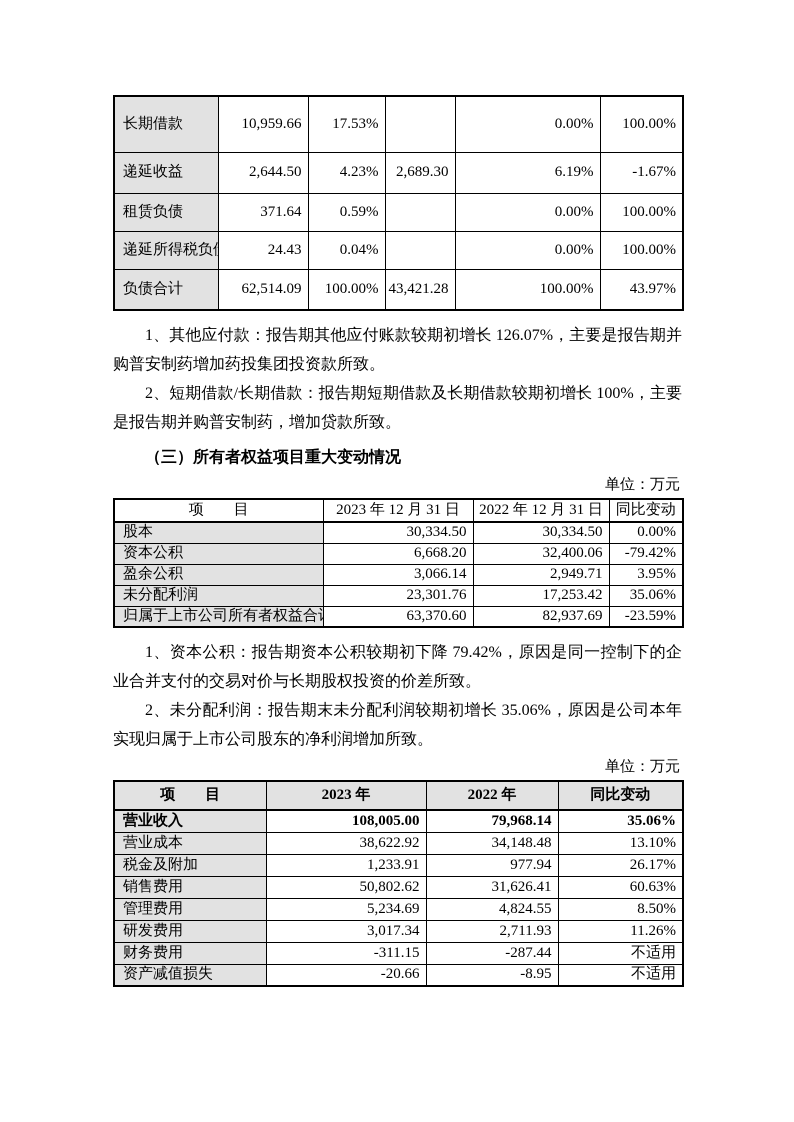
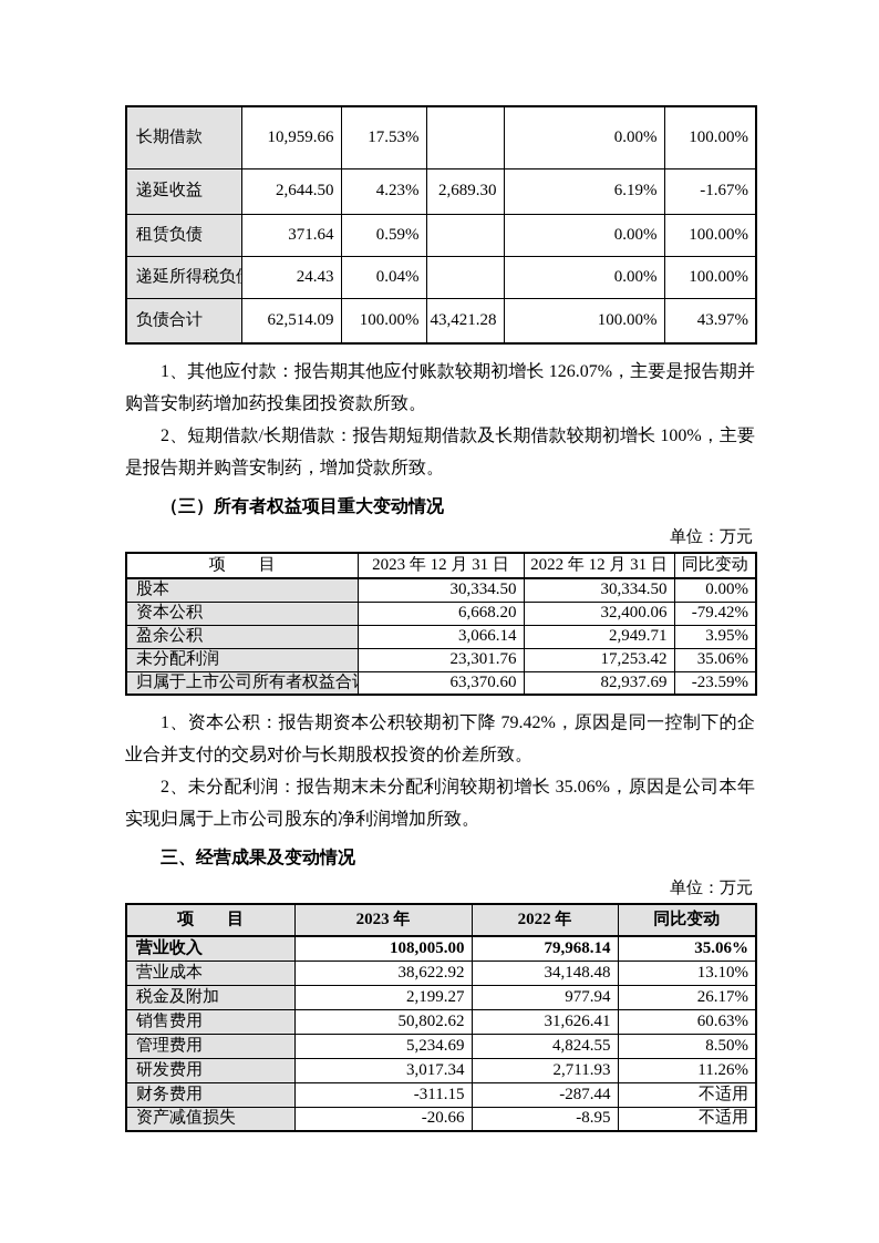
  长期借款	10,959.66	17.53%		0.00%	100.00%
  递延收益	2,644.50	4.23%	2,689.30	6.19%	-1.67%
  租赁负债	371.64	0.59%		0.00%	100.00%
  递延所得税负	24.43	0.04%		0.00%	100.00%
  负债合计	62,514.09	100.00%	43,421.28	100.00%	43.97%
  1、其他应付款：报告期其他应付账款较期初增长 126.07%，主要是报告期并购普安制药增加药投集团投资款所致。
  2、短期借款/长期借款：报告期短期借款及长期借款较期初增长 100%，主要是报告期并购普安制药，增加贷款所致。
  （三）所有者权益项目重大变动情况
  单位：万元
  项 目	2023 年 12 月 31 日	2022 年 12 月 31 日	同比变动
  股本	30,334.50	30,334.50	0.00%
  资本公积	6,668.20	32,400.06	-79.42%
  盈余公积	3,066.14	2,949.71	3.95%
  未分配利润	23,301.76	17,253.42	35.06%
  归属于上市公司所有者权益合	63,370.60	82,937.69	-23.59%
  1、资本公积：报告期资本公积较期初下降 79.42%，原因是同一控制下的企业合并支付的交易对价与长期股权投资的价差所致。
  2、未分配利润：报告期末未分配利润较期初增长 35.06%，原因是公司本年实现归属于上市公司股东的净利润增加所致。
+ 三、经营成果及变动情况
  单位：万元
  项 目	2023 年	2022 年	同比变动
  营业收入	108,005.00	79,968.14	35.06%
  营业成本	38,622.92	34,148.48	13.10%
- 税金及附加	1,233.91	977.94	26.17%
+ 税金及附加	2,199.27	977.94	26.17%
  销售费用	50,802.62	31,626.41	60.63%
  管理费用	5,234.69	4,824.55	8.50%
  研发费用	3,017.34	2,711.93	11.26%
  财务费用	-311.15	-287.44	不适用
  资产减值损失	-20.66	-8.95	不适用
